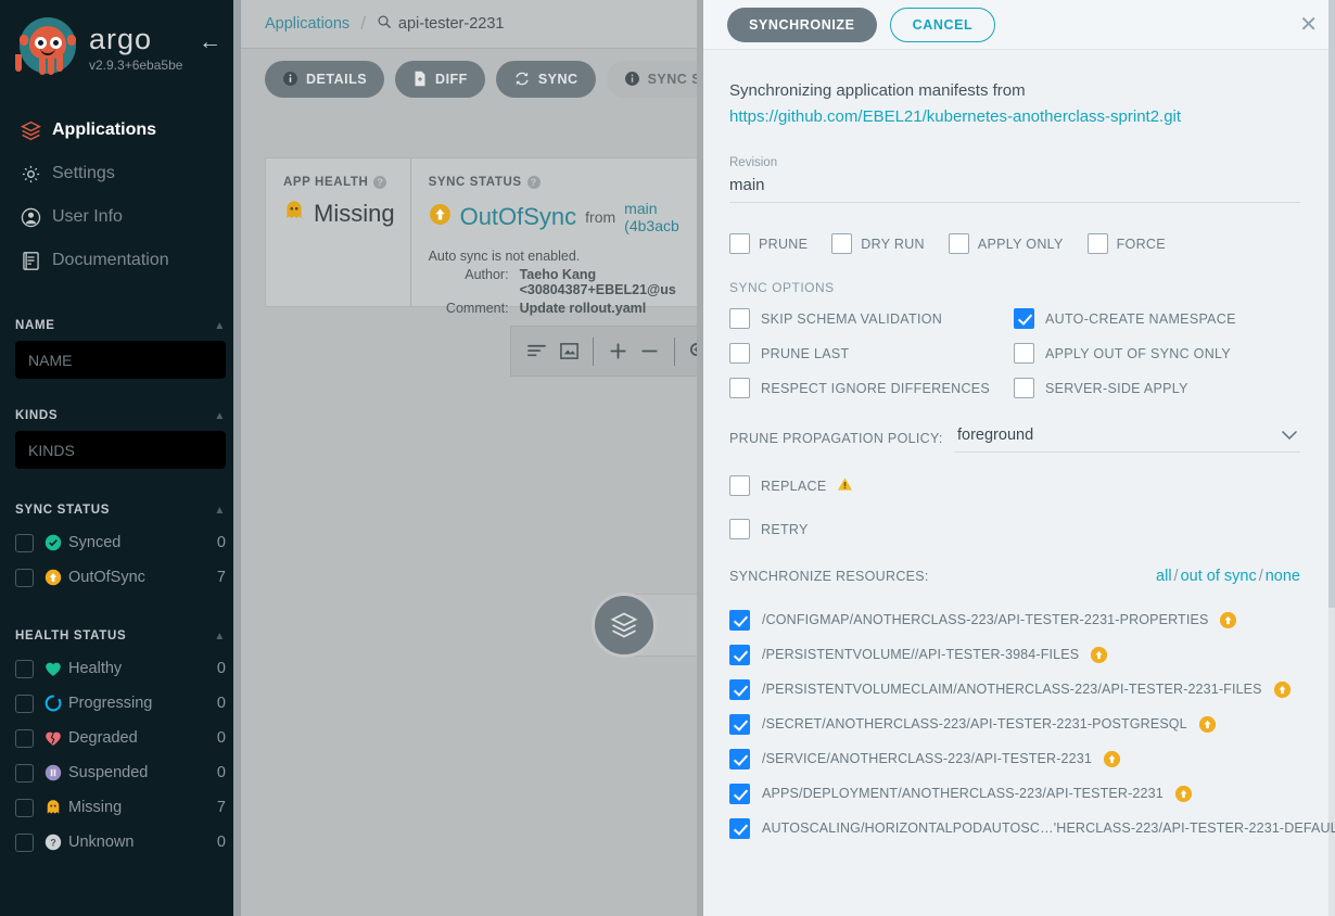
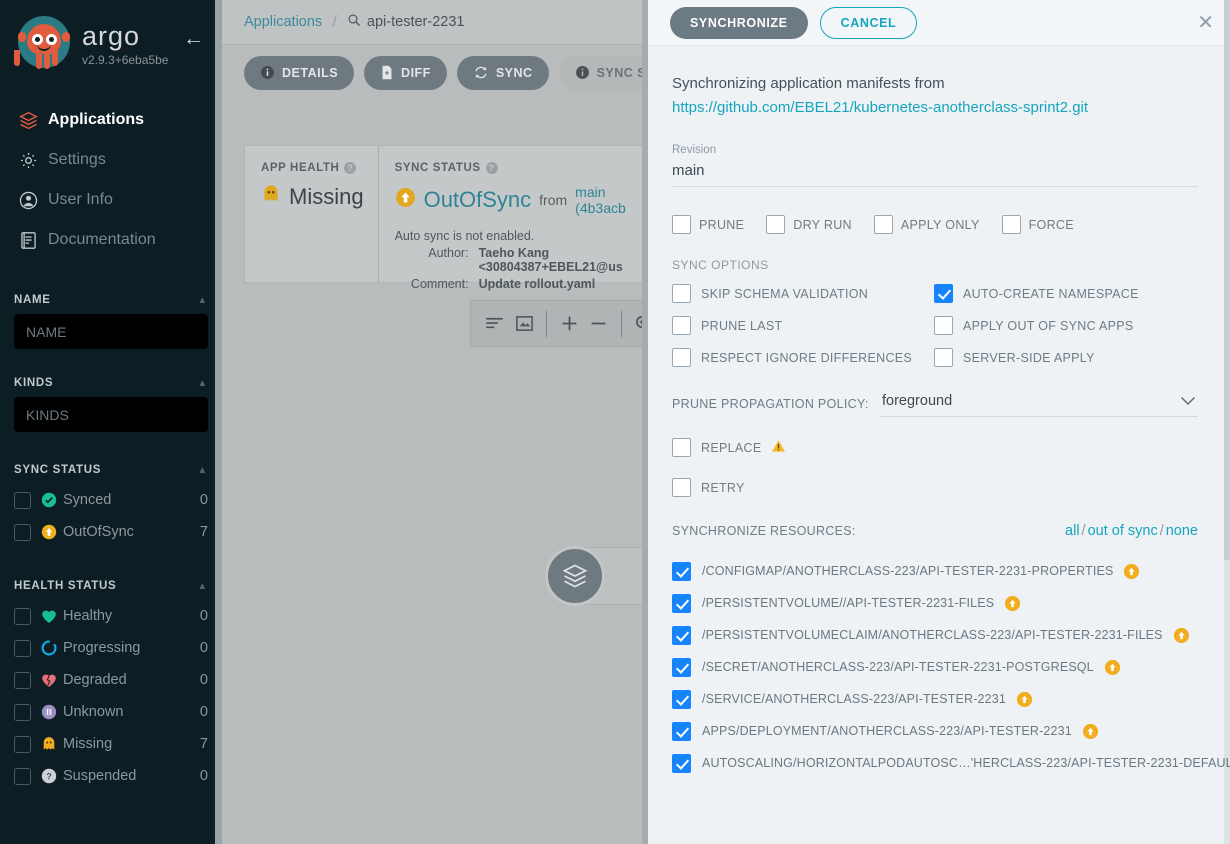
  argo
  v2.9.3+6eba5be
  ←
  Applications
  Settings
  User Info
  Documentation
  NAME
  ▲
  NAME
  KINDS
  ▲
  KINDS
  SYNC STATUS
  ▲
  Synced
  0
  OutOfSync
  7
  HEALTH STATUS
  ▲
  Healthy
  0
  Progressing
  0
  Degraded
  0
- Suspended
+ Unknown
  0
  Missing
  7
  ?
- Unknown
+ Suspended
  0
  Applications
  /
  api-tester-2231
  DETAILS
  DIFF
  SYNC
  APP HEALTH
  ?
  Missing
  SYNC STATUS
  ?
  OutOfSync
  from
  main (4b3acb
  Auto sync is not enabled.
  Author:
  Taeho Kang <30804387+EBEL21@us
  Comment:
  Update rollout.yaml
  SYNCHRONIZE
  CANCEL
  ✕
  Synchronizing application manifests from
  https://github.com/EBEL21/kubernetes-anotherclass-sprint2.git
  Revision
  main
  PRUNE
  DRY RUN
  APPLY ONLY
  FORCE
  SYNC OPTIONS
  SKIP SCHEMA VALIDATION
  AUTO-CREATE NAMESPACE
  PRUNE LAST
- APPLY OUT OF SYNC ONLY
+ APPLY OUT OF SYNC APPS
  RESPECT IGNORE DIFFERENCES
  SERVER-SIDE APPLY
  PRUNE PROPAGATION POLICY:
  foreground
  REPLACE
  RETRY
  SYNCHRONIZE RESOURCES:
  all / out of sync / none
  /CONFIGMAP/ANOTHERCLASS-223/API-TESTER-2231-PROPERTIES
- /PERSISTENTVOLUME//API-TESTER-3984-FILES
+ /PERSISTENTVOLUME//API-TESTER-2231-FILES
  /PERSISTENTVOLUMECLAIM/ANOTHERCLASS-223/API-TESTER-2231-FILES
  /SECRET/ANOTHERCLASS-223/API-TESTER-2231-POSTGRESQL
  /SERVICE/ANOTHERCLASS-223/API-TESTER-2231
  APPS/DEPLOYMENT/ANOTHERCLASS-223/API-TESTER-2231
  AUTOSCALING/HORIZONTALPODAUTOSC…'HERCLASS-223/API-TESTER-2231-DEFAUL
